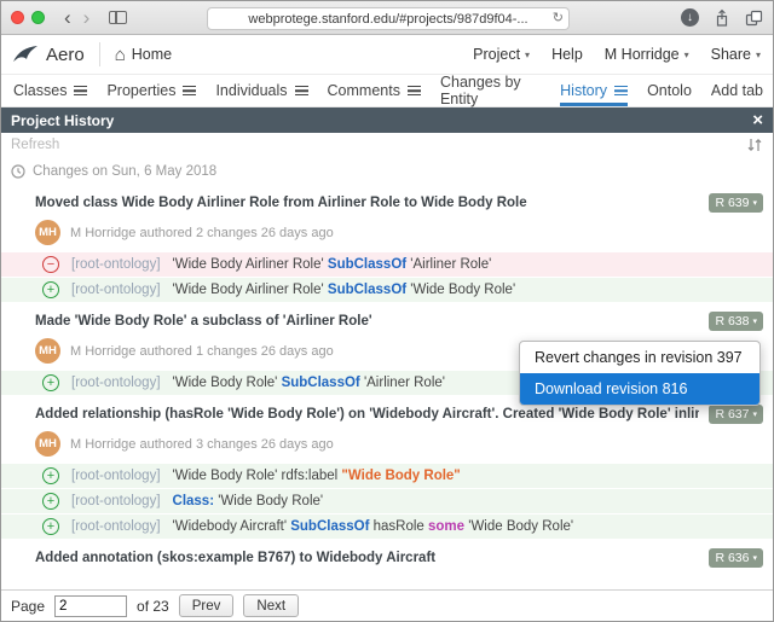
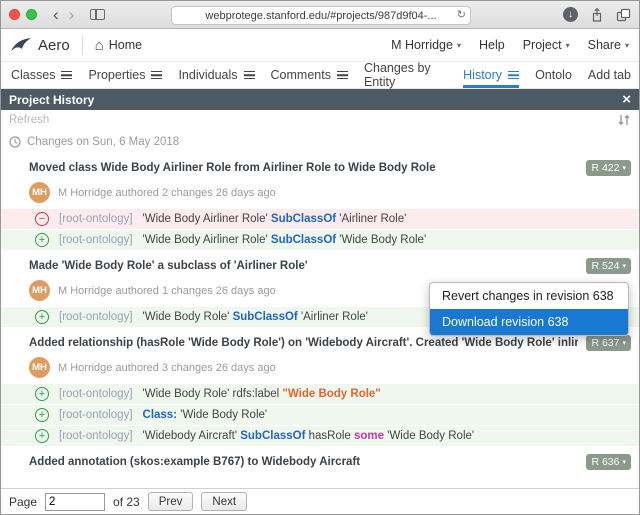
  ‹
  ›
  webprotege.stanford.edu/#projects/987d9f04-...
  ↻
  ↓
  Aero
  ⌂
  Home
- Project
+ M Horridge
  ▾
  Help
- M Horridge
+ Project
  ▾
  Share
  ▾
  Classes
  Properties
  Individuals
  Comments
  Changes by Entity
  History
  Ontolo
  Add tab
  Project History
  ×
  Refresh
  Changes on Sun, 6 May 2018
  Moved class Wide Body Airliner Role from Airliner Role to Wide Body Role
- R 639
+ R 422
  MH
  M Horridge authored 2 changes 26 days ago
  −
  [root-ontology]
  'Wide Body Airliner Role' SubClassOf 'Airliner Role'
  +
  [root-ontology]
  'Wide Body Airliner Role' SubClassOf 'Wide Body Role'
  Made 'Wide Body Role' a subclass of 'Airliner Role'
- R 638
+ R 524
  MH
  M Horridge authored 1 changes 26 days ago
  +
  [root-ontology]
  'Wide Body Role' SubClassOf 'Airliner Role'
  Added relationship (hasRole 'Wide Body Role') on 'Widebody Aircraft'. Created 'Wide Body Role' inlin
  R 637
  MH
  M Horridge authored 3 changes 26 days ago
  +
  [root-ontology]
  'Wide Body Role' rdfs:label "Wide Body Role"
  +
  [root-ontology]
  Class: 'Wide Body Role'
  +
  [root-ontology]
  'Widebody Aircraft' SubClassOf hasRole some 'Wide Body Role'
  Added annotation (skos:example B767) to Widebody Aircraft
  R 636
- Revert changes in revision 397
+ Revert changes in revision 638
- Download revision 816
+ Download revision 638
  Page
  2
  of 23
  Prev
  Next
